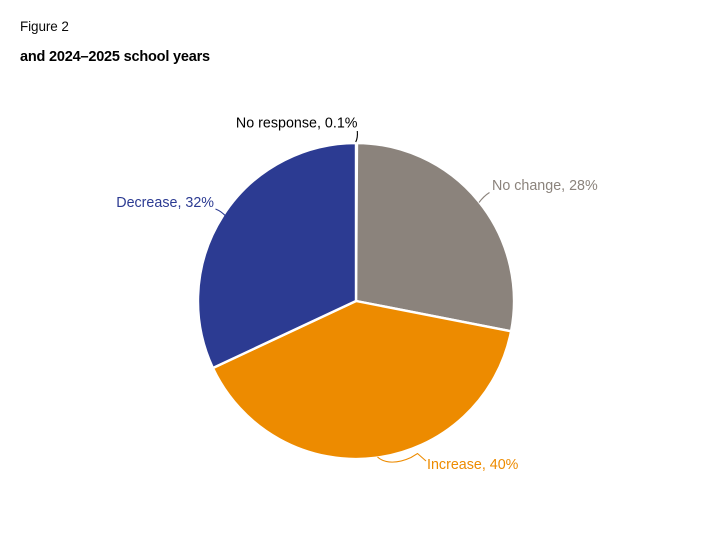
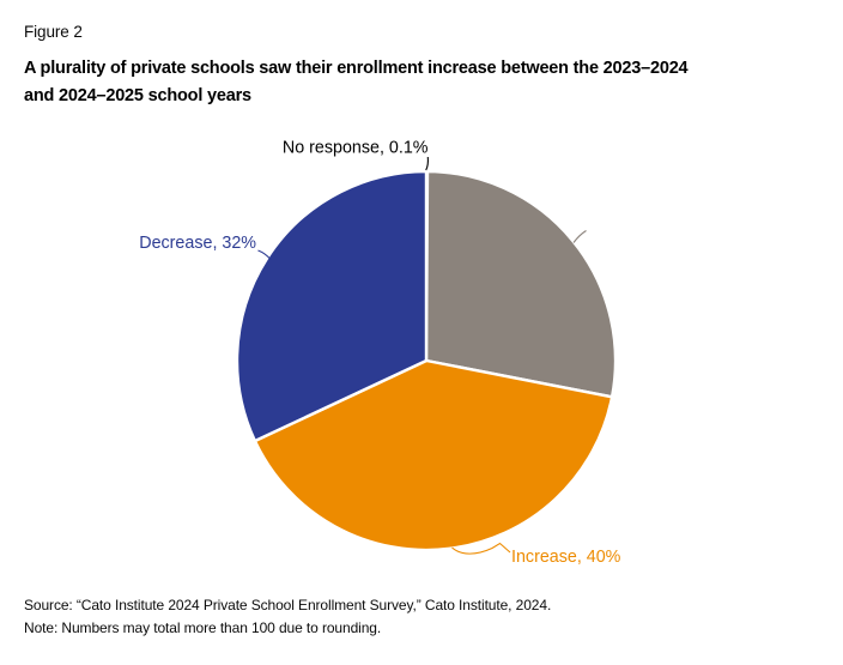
  Figure 2
+ A plurality of private schools saw their enrollment increase between the 2023–2024
  and 2024–2025 school years
  No response, 0.1%
- No change, 28%
  Increase, 40%
  Decrease, 32%
+ Source: “Cato Institute 2024 Private School Enrollment Survey,” Cato Institute, 2024.
+ Note: Numbers may total more than 100 due to rounding.
